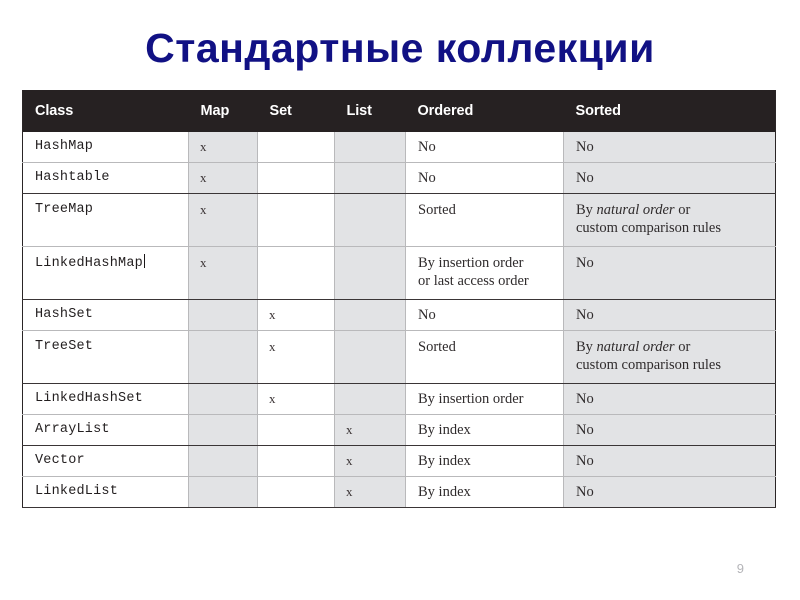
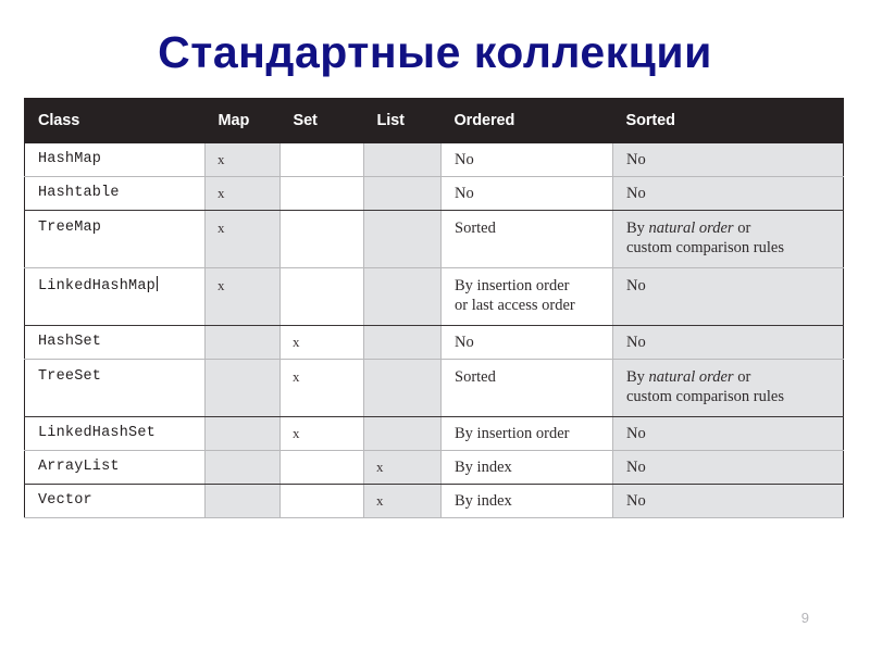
  Стандартные коллекции
  Class	Map	Set	List	Ordered	Sorted
  HashMap	x			No	No
  Hashtable	x			No	No
  TreeMap	x			Sorted	By natural order or custom comparison rules
  LinkedHashMap	x			By insertion order or last access order	No
  HashSet		x		No	No
  TreeSet		x		Sorted	By natural order or custom comparison rules
  LinkedHashSet		x		By insertion order	No
  ArrayList			x	By index	No
  Vector			x	By index	No
- LinkedList			x	By index	No
  9
